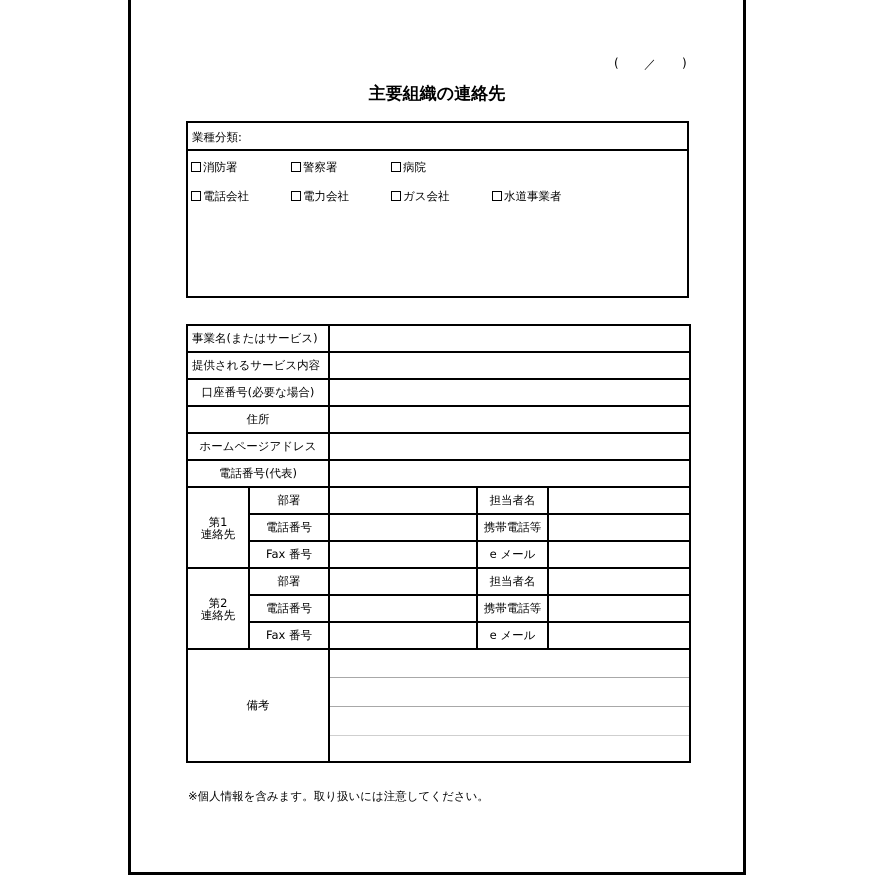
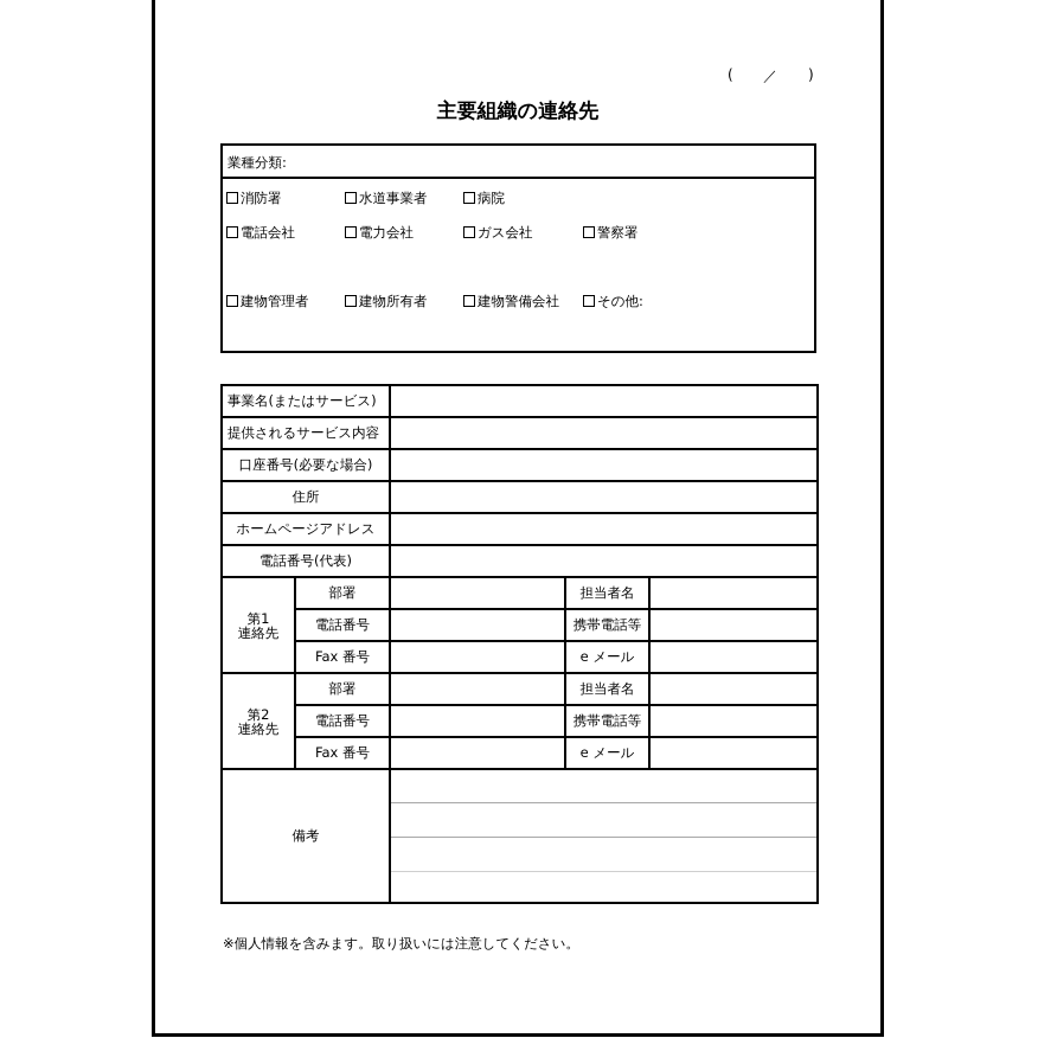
  (
  ／
  )
  主要組織の連絡先
  業種分類:
  消防署
- 警察署
+ 水道事業者
  病院
  電話会社
  電力会社
  ガス会社
- 水道事業者
+ 警察署
+ 建物管理者
+ 建物所有者
+ 建物警備会社
+ その他:
  事業名(またはサービス)
  提供されるサービス内容
  口座番号(必要な場合)
  住所
  ホームページアドレス
  電話番号(代表)
  第1 連絡先	部署		担当者名
  電話番号		携帯電話等
  Fax 番号		e メール
  第2 連絡先	部署		担当者名
  電話番号		携帯電話等
  Fax 番号		e メール
  備考
  ※個人情報を含みます。取り扱いには注意してください。
